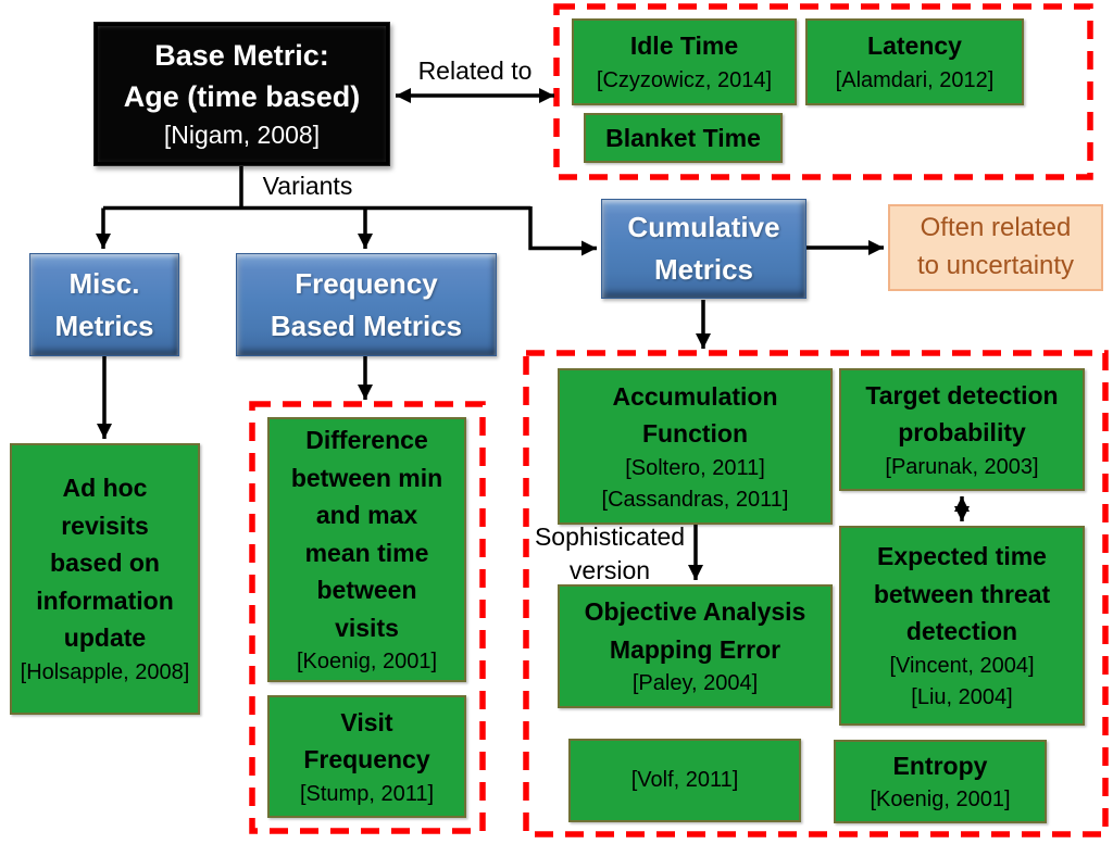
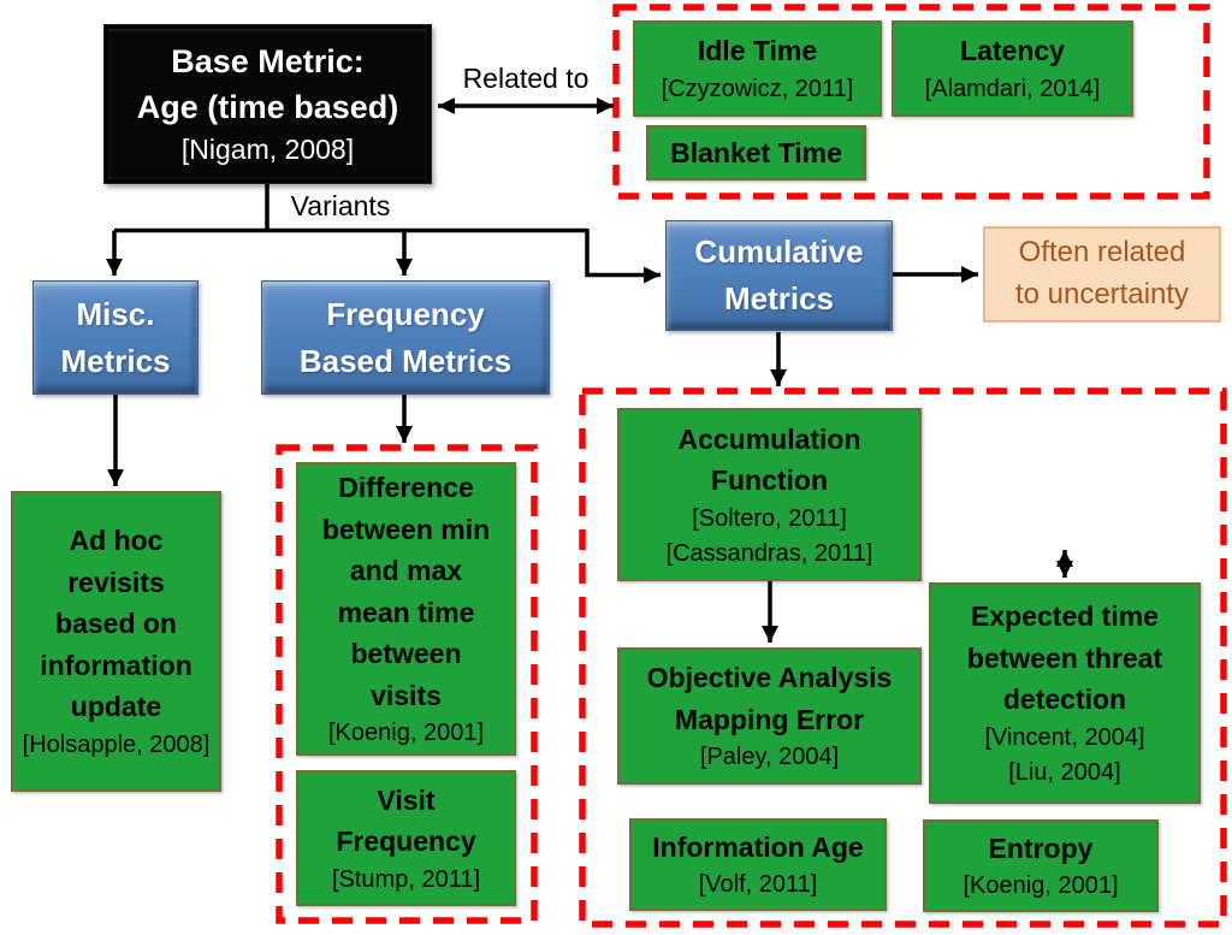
  Base Metric:
  Age (time based)
  [Nigam, 2008]
  Related to
  Variants
- Sophisticated
- version
  Idle Time
- [Czyzowicz, 2014]
+ [Czyzowicz, 2011]
  Latency
- [Alamdari, 2012]
+ [Alamdari, 2014]
  Blanket Time
  Misc.
  Metrics
  Frequency
  Based Metrics
  Cumulative
  Metrics
  Often related
  to uncertainty
  Ad hoc
  revisits
  based on
  information
  update
  [Holsapple, 2008]
  Difference
  between min
  and max
  mean time
  between
  visits
  [Koenig, 2001]
  Visit
  Frequency
  [Stump, 2011]
  Accumulation
  Function
  [Soltero, 2011]
  [Cassandras, 2011]
- Target detection
- probability
- [Parunak, 2003]
  Objective Analysis
  Mapping Error
  [Paley, 2004]
  Expected time
  between threat
  detection
  [Vincent, 2004]
  [Liu, 2004]
+ Information Age
  [Volf, 2011]
  Entropy
  [Koenig, 2001]
